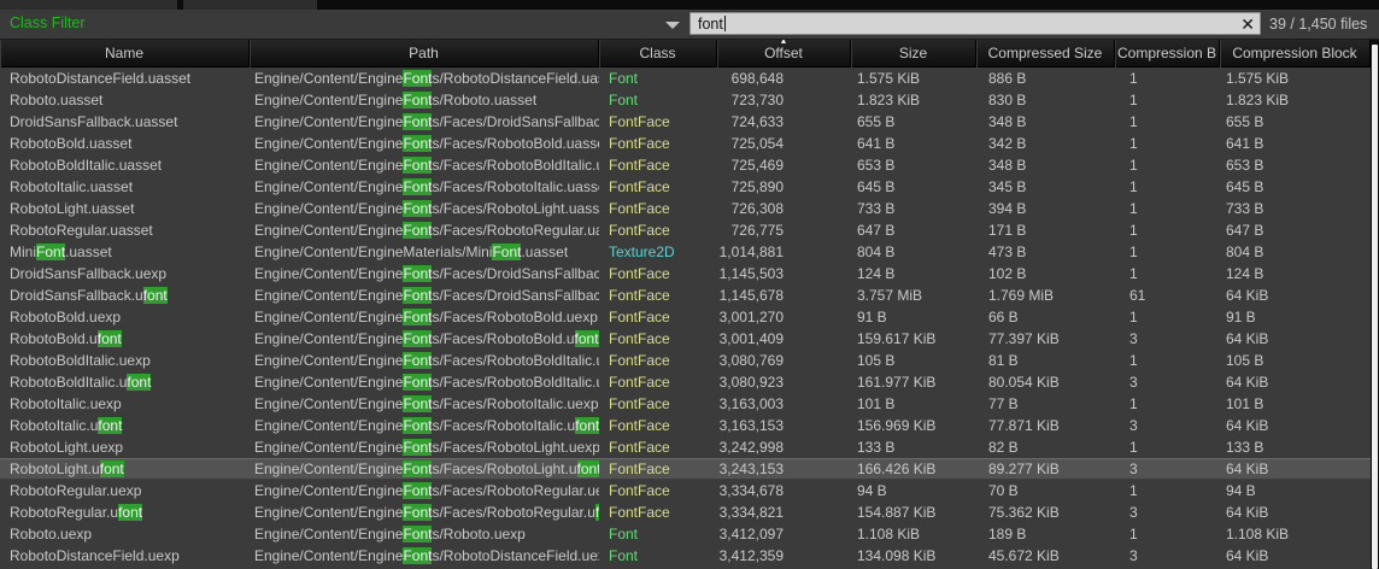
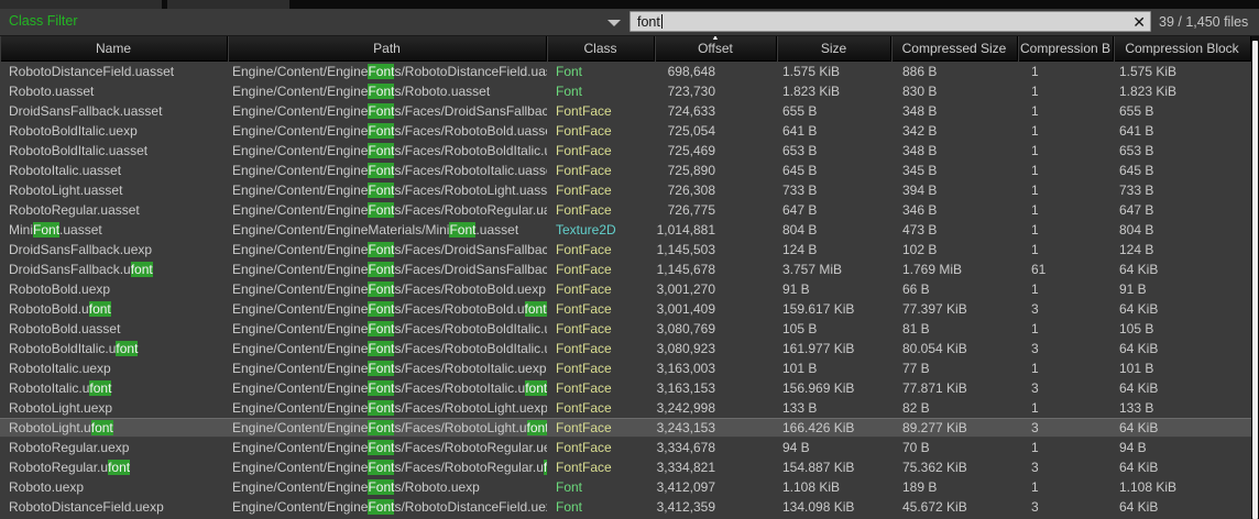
  Class Filter
  font
  ✕
  39 / 1,450 files
  Name
  Path
  Class
  Offset
  Size
  Compressed Size
  Compression B
  Compression Block
  RobotoDistanceField.uasset
  Engine/Content/EngineFonts/RobotoDistanceField.ua
  Font
  698,648
  1.575 KiB
  886 B
  1
  1.575 KiB
  Roboto.uasset
  Engine/Content/EngineFonts/Roboto.uasset
  Font
  723,730
  1.823 KiB
  830 B
  1
  1.823 KiB
  DroidSansFallback.uasset
  Engine/Content/EngineFonts/Faces/DroidSansFallbac
  FontFace
  724,633
  655 B
  348 B
  1
  655 B
- RobotoBold.uasset
+ RobotoBoldItalic.uexp
  Engine/Content/EngineFonts/Faces/RobotoBold.uass
  FontFace
  725,054
  641 B
  342 B
  1
  641 B
  RobotoBoldItalic.uasset
  Engine/Content/EngineFonts/Faces/RobotoBoldItalic.
  FontFace
  725,469
  653 B
  348 B
  1
  653 B
  RobotoItalic.uasset
  Engine/Content/EngineFonts/Faces/RobotoItalic.uass
  FontFace
  725,890
  645 B
  345 B
  1
  645 B
  RobotoLight.uasset
  Engine/Content/EngineFonts/Faces/RobotoLight.uass
  FontFace
  726,308
  733 B
  394 B
  1
  733 B
  RobotoRegular.uasset
  Engine/Content/EngineFonts/Faces/RobotoRegular.u
  FontFace
  726,775
  647 B
- 171 B
+ 346 B
  1
  647 B
  MiniFont.uasset
  Engine/Content/EngineMaterials/MiniFont.uasset
  Texture2D
  1,014,881
  804 B
  473 B
  1
  804 B
  DroidSansFallback.uexp
  Engine/Content/EngineFonts/Faces/DroidSansFallbac
  FontFace
  1,145,503
  124 B
  102 B
  1
  124 B
  DroidSansFallback.ufont
  Engine/Content/EngineFonts/Faces/DroidSansFallbac
  FontFace
  1,145,678
  3.757 MiB
  1.769 MiB
  61
  64 KiB
  RobotoBold.uexp
  Engine/Content/EngineFonts/Faces/RobotoBold.uexp
  FontFace
  3,001,270
  91 B
  66 B
  1
  91 B
  RobotoBold.ufont
  Engine/Content/EngineFonts/Faces/RobotoBold.ufont
  FontFace
  3,001,409
  159.617 KiB
  77.397 KiB
  3
  64 KiB
- RobotoBoldItalic.uexp
+ RobotoBold.uasset
  Engine/Content/EngineFonts/Faces/RobotoBoldItalic.
  FontFace
  3,080,769
  105 B
  81 B
  1
  105 B
  RobotoBoldItalic.ufont
  Engine/Content/EngineFonts/Faces/RobotoBoldItalic.
  FontFace
  3,080,923
  161.977 KiB
  80.054 KiB
  3
  64 KiB
  RobotoItalic.uexp
  Engine/Content/EngineFonts/Faces/RobotoItalic.uexp
  FontFace
  3,163,003
  101 B
  77 B
  1
  101 B
  RobotoItalic.ufont
  Engine/Content/EngineFonts/Faces/RobotoItalic.ufont
  FontFace
  3,163,153
  156.969 KiB
  77.871 KiB
  3
  64 KiB
  RobotoLight.uexp
  Engine/Content/EngineFonts/Faces/RobotoLight.uexp
  FontFace
  3,242,998
  133 B
  82 B
  1
  133 B
  RobotoLight.ufont
  Engine/Content/EngineFonts/Faces/RobotoLight.ufont
  FontFace
  3,243,153
  166.426 KiB
  89.277 KiB
  3
  64 KiB
  RobotoRegular.uexp
  Engine/Content/EngineFonts/Faces/RobotoRegular.u
  FontFace
  3,334,678
  94 B
  70 B
  1
  94 B
  RobotoRegular.ufont
  Engine/Content/EngineFonts/Faces/RobotoRegular.uf
  FontFace
  3,334,821
  154.887 KiB
  75.362 KiB
  3
  64 KiB
  Roboto.uexp
  Engine/Content/EngineFonts/Roboto.uexp
  Font
  3,412,097
  1.108 KiB
  189 B
  1
  1.108 KiB
  RobotoDistanceField.uexp
  Engine/Content/EngineFonts/RobotoDistanceField.ue
  Font
  3,412,359
  134.098 KiB
  45.672 KiB
  3
  64 KiB
